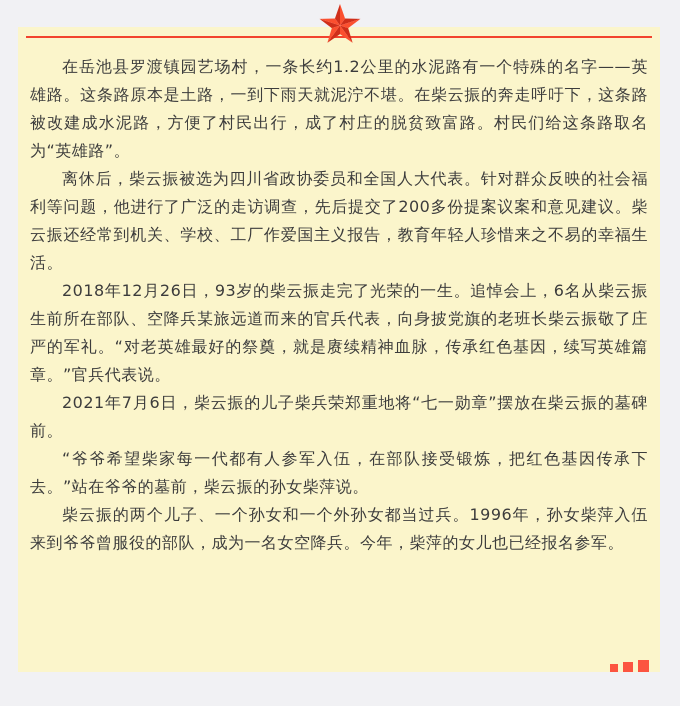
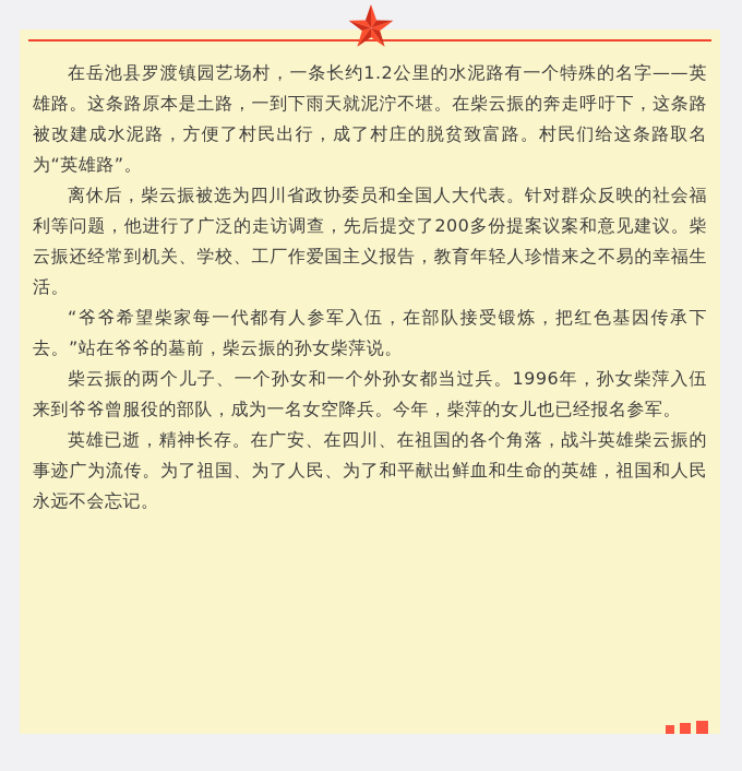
  在岳池县罗渡镇园艺场村，一条长约1.2公里的水泥路有一个特殊的名字——英雄路。这条路原本是土路，一到下雨天就泥泞不堪。在柴云振的奔走呼吁下，这条路被改建成水泥路，方便了村民出行，成了村庄的脱贫致富路。村民们给这条路取名为“英雄路”。
  离休后，柴云振被选为四川省政协委员和全国人大代表。针对群众反映的社会福利等问题，他进行了广泛的走访调查，先后提交了200多份提案议案和意见建议。柴云振还经常到机关、学校、工厂作爱国主义报告，教育年轻人珍惜来之不易的幸福生活。
- 2018年12月26日，93岁的柴云振走完了光荣的一生。追悼会上，6名从柴云振生前所在部队、空降兵某旅远道而来的官兵代表，向身披党旗的老班长柴云振敬了庄严的军礼。“对老英雄最好的祭奠，就是赓续精神血脉，传承红色基因，续写英雄篇章。”官兵代表说。
- 2021年7月6日，柴云振的儿子柴兵荣郑重地将“七一勋章”摆放在柴云振的墓碑前。
  “爷爷希望柴家每一代都有人参军入伍，在部队接受锻炼，把红色基因传承下去。”站在爷爷的墓前，柴云振的孙女柴萍说。
  柴云振的两个儿子、一个孙女和一个外孙女都当过兵。1996年，孙女柴萍入伍来到爷爷曾服役的部队，成为一名女空降兵。今年，柴萍的女儿也已经报名参军。
+ 英雄已逝，精神长存。在广安、在四川、在祖国的各个角落，战斗英雄柴云振的事迹广为流传。为了祖国、为了人民、为了和平献出鲜血和生命的英雄，祖国和人民永远不会忘记。
